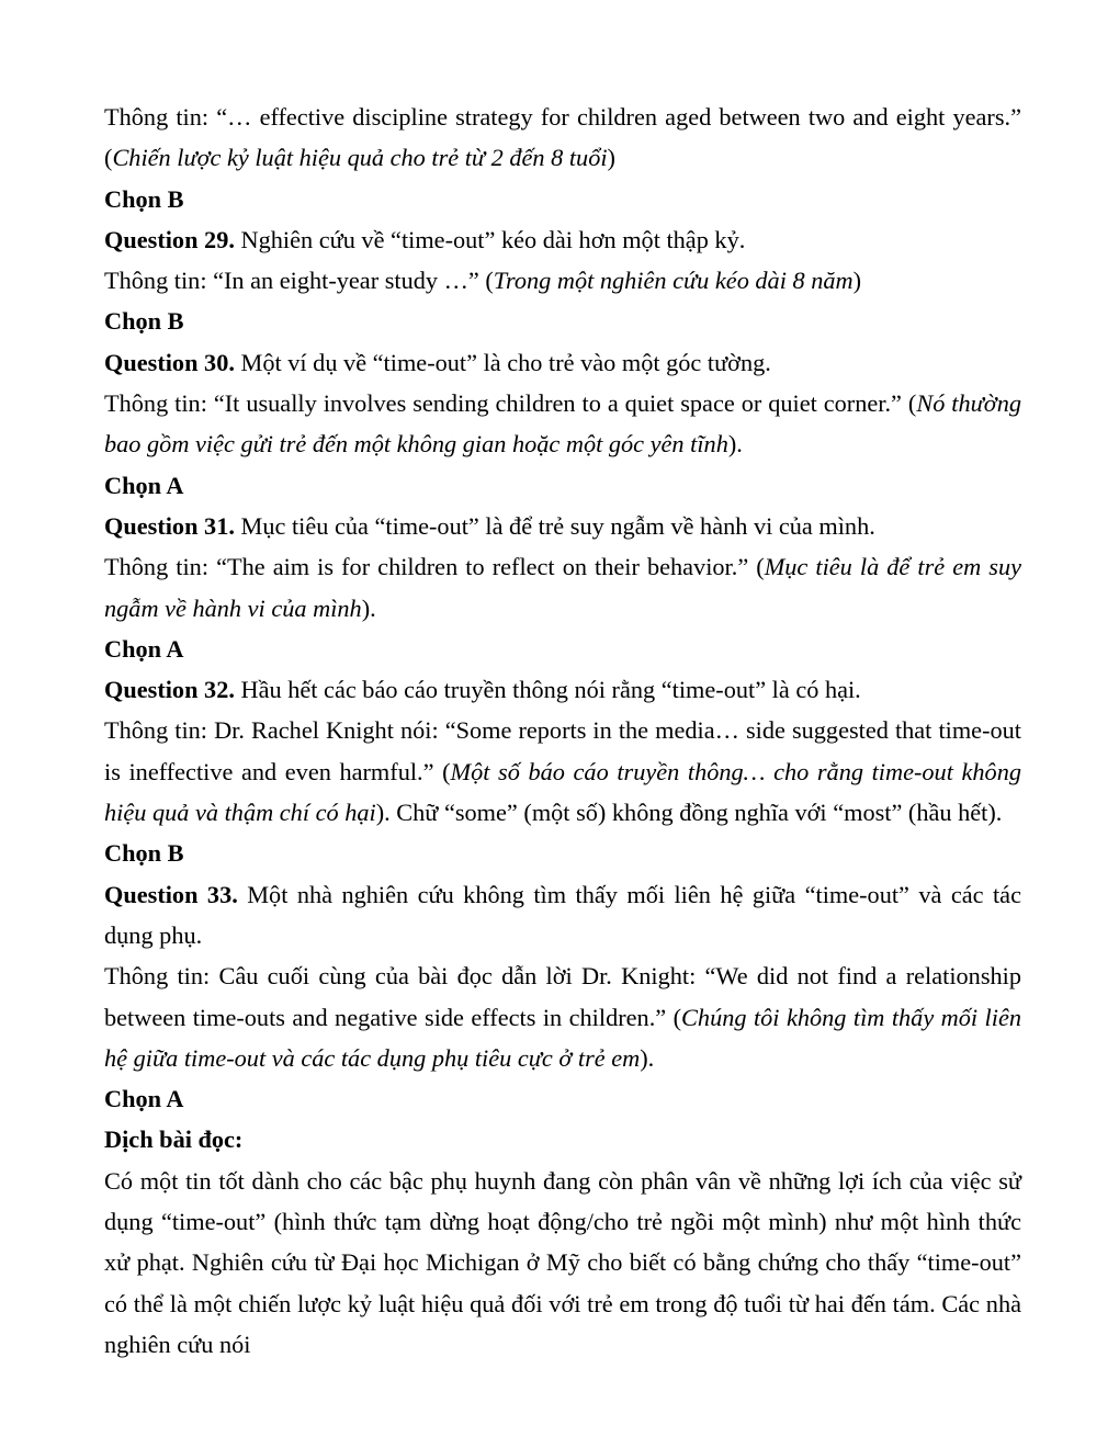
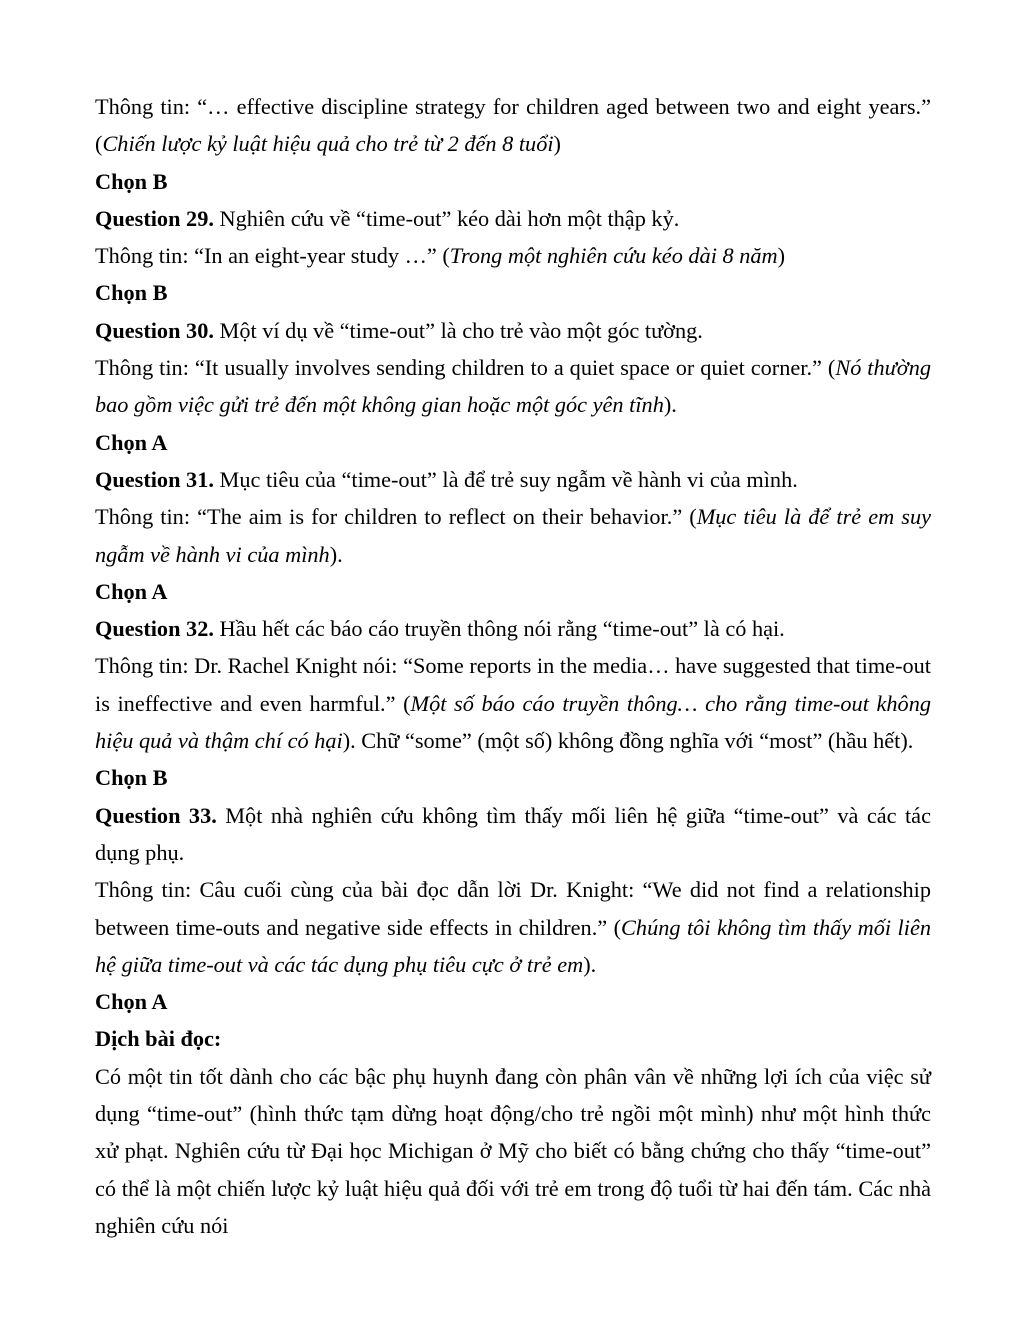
  Thông tin: “… effective discipline strategy for children aged between two and eight years.” (Chiến lược kỷ luật hiệu quả cho trẻ từ 2 đến 8 tuổi)
  Chọn B
  Question 29. Nghiên cứu về “time-out” kéo dài hơn một thập kỷ.
  Thông tin: “In an eight-year study …” (Trong một nghiên cứu kéo dài 8 năm)
  Chọn B
  Question 30. Một ví dụ về “time-out” là cho trẻ vào một góc tường.
  Thông tin: “It usually involves sending children to a quiet space or quiet corner.” (Nó thường bao gồm việc gửi trẻ đến một không gian hoặc một góc yên tĩnh).
  Chọn A
  Question 31. Mục tiêu của “time-out” là để trẻ suy ngẫm về hành vi của mình.
  Thông tin: “The aim is for children to reflect on their behavior.” (Mục tiêu là để trẻ em suy ngẫm về hành vi của mình).
  Chọn A
  Question 32. Hầu hết các báo cáo truyền thông nói rằng “time-out” là có hại.
- Thông tin: Dr. Rachel Knight nói: “Some reports in the media… side suggested that time-out is ineffective and even harmful.” (Một số báo cáo truyền thông… cho rằng time-out không hiệu quả và thậm chí có hại). Chữ “some” (một số) không đồng nghĩa với “most” (hầu hết).
+ Thông tin: Dr. Rachel Knight nói: “Some reports in the media… have suggested that time-out is ineffective and even harmful.” (Một số báo cáo truyền thông… cho rằng time-out không hiệu quả và thậm chí có hại). Chữ “some” (một số) không đồng nghĩa với “most” (hầu hết).
  Chọn B
  Question 33. Một nhà nghiên cứu không tìm thấy mối liên hệ giữa “time-out” và các tác dụng phụ.
  Thông tin: Câu cuối cùng của bài đọc dẫn lời Dr. Knight: “We did not find a relationship between time-outs and negative side effects in children.” (Chúng tôi không tìm thấy mối liên hệ giữa time-out và các tác dụng phụ tiêu cực ở trẻ em).
  Chọn A
  Dịch bài đọc:
  Có một tin tốt dành cho các bậc phụ huynh đang còn phân vân về những lợi ích của việc sử dụng “time-out” (hình thức tạm dừng hoạt động/cho trẻ ngồi một mình) như một hình thức xử phạt. Nghiên cứu từ Đại học Michigan ở Mỹ cho biết có bằng chứng cho thấy “time-out” có thể là một chiến lược kỷ luật hiệu quả đối với trẻ em trong độ tuổi từ hai đến tám. Các nhà nghiên cứu nói
